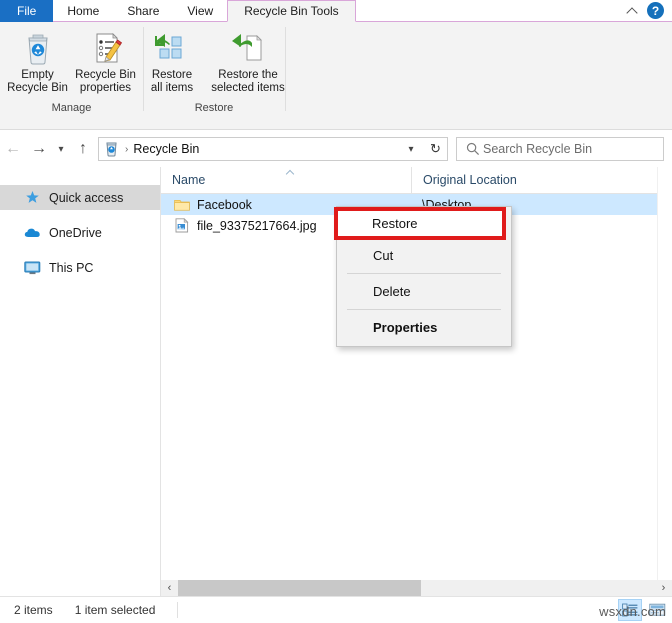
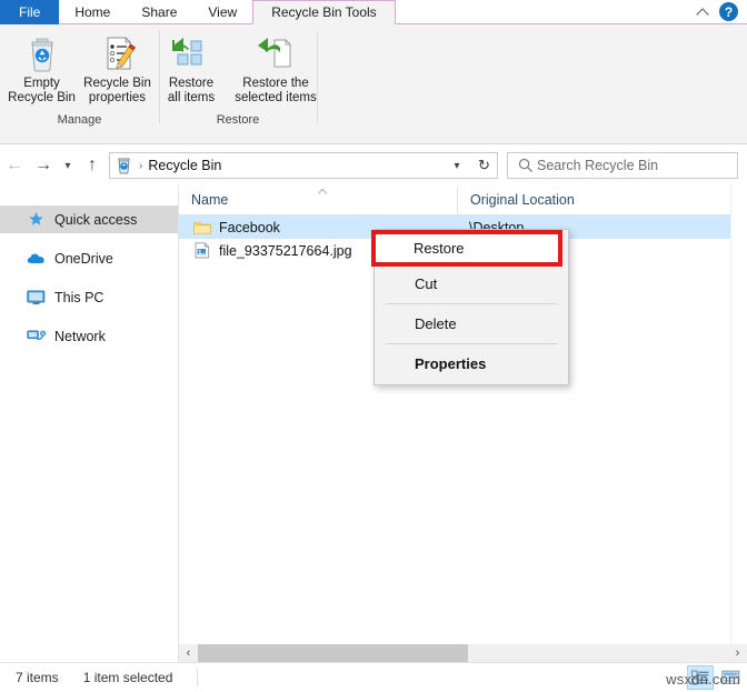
  File
  Home
  Share
  View
  Recycle Bin Tools
  ?
  Empty
  Recycle Bin
  Recycle Bin
  properties
  Manage
  Restore
  all items
  Restore the
  selected items
  Restore
  ←
  →
  ▾
  ↑
  ›
  Recycle Bin
  ▾
  ↻
  Search Recycle Bin
  Quick access
  OneDrive
  This PC
+ Network
  Name
  Original Location
  Facebook
  \Desktop
  file_93375217664.jpg
  ‹
  ›
  Cut
  Delete
  Properties
  Restore
- 2 items
+ 7 items
  1 item selected
  wsxdn.com
